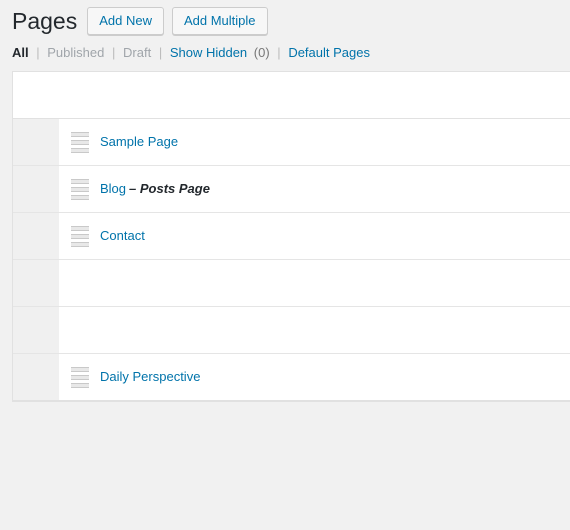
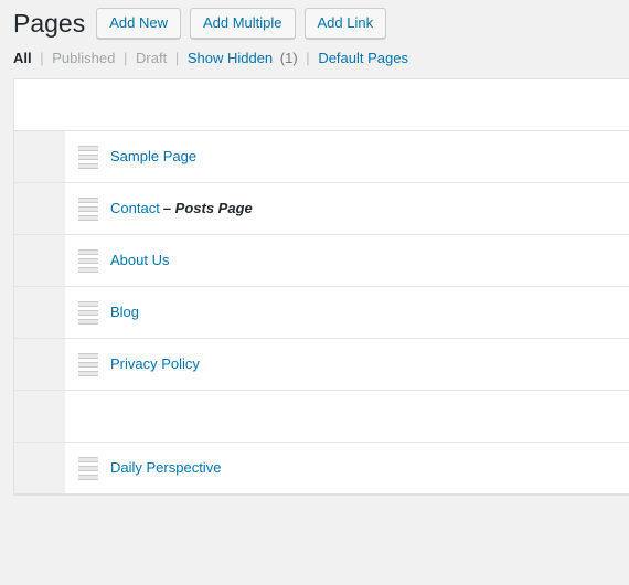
  Pages
  Add New
  Add Multiple
+ Add Link
- All | Published | Draft | Show Hidden (0) | Default Pages
+ All | Published | Draft | Show Hidden (1) | Default Pages
  Sample Page
- Blog – Posts Page
+ Contact – Posts Page
+ About Us
- Contact
+ Blog
+ Privacy Policy
  Daily Perspective
